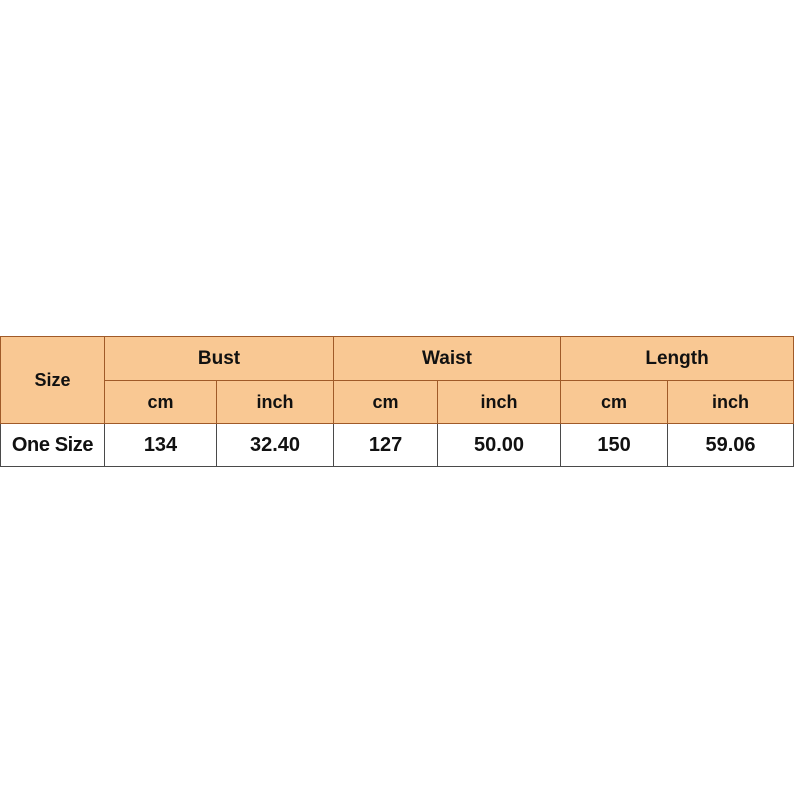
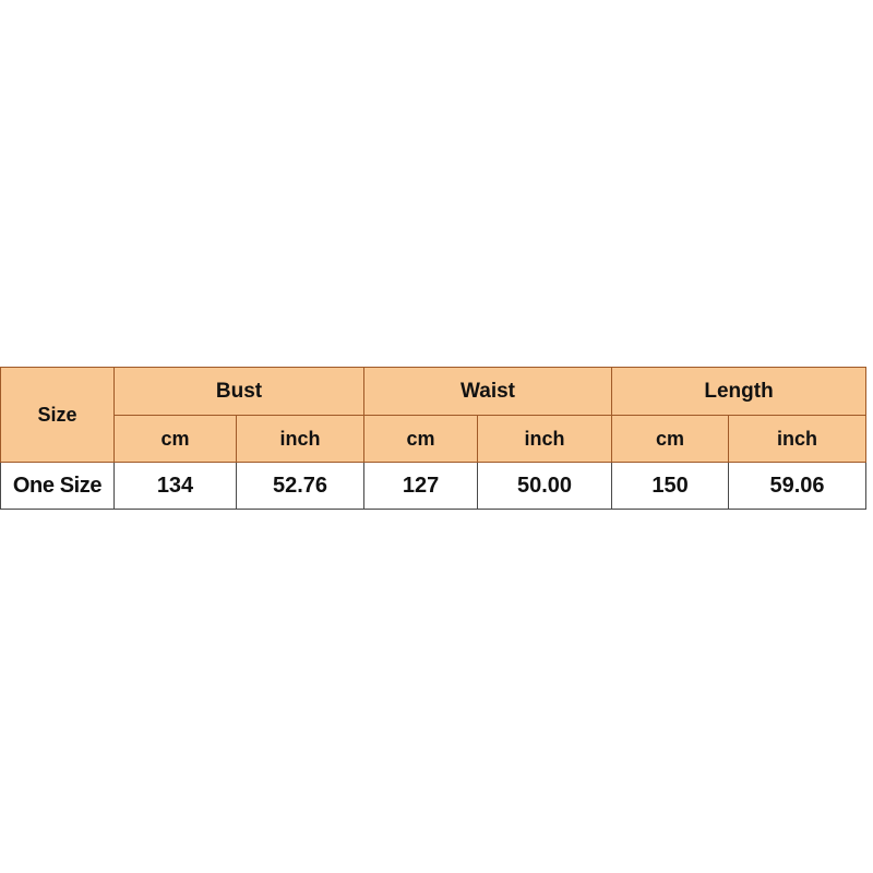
  Size	Bust	Waist	Length
  cm	inch	cm	inch	cm	inch
- One Size	134	32.40	127	50.00	150	59.06
+ One Size	134	52.76	127	50.00	150	59.06
